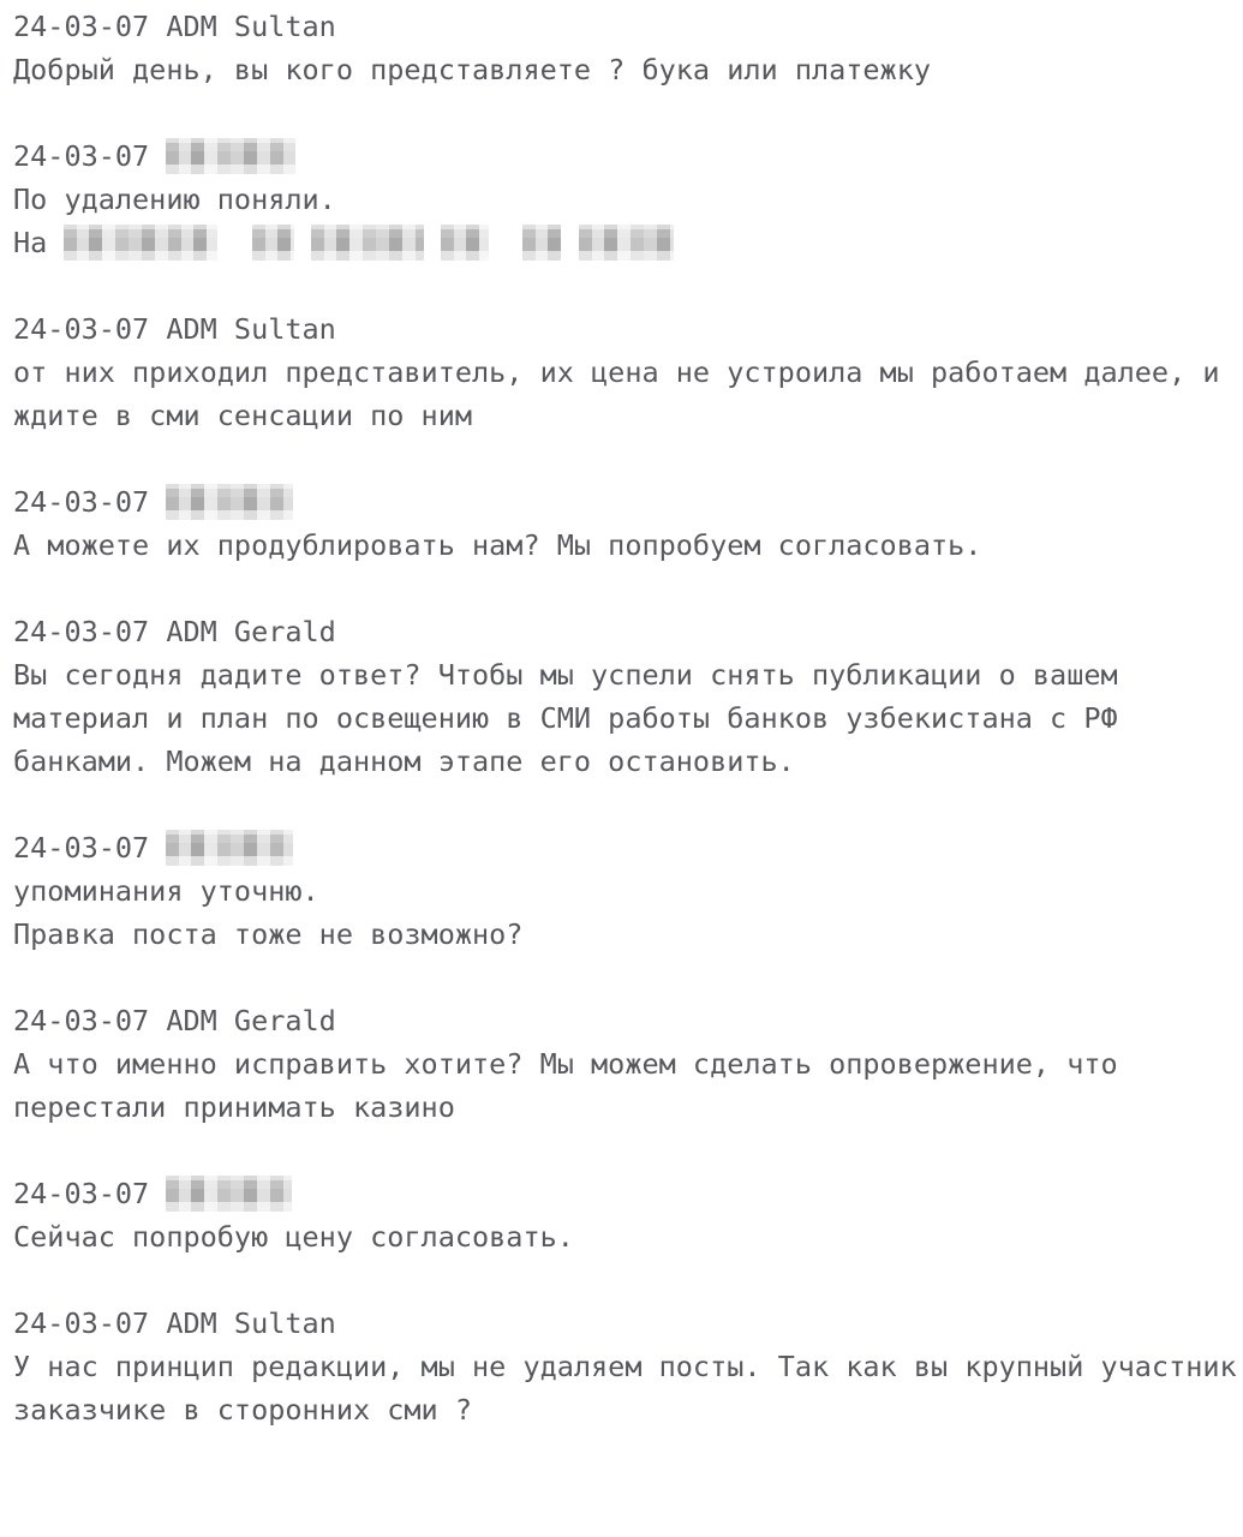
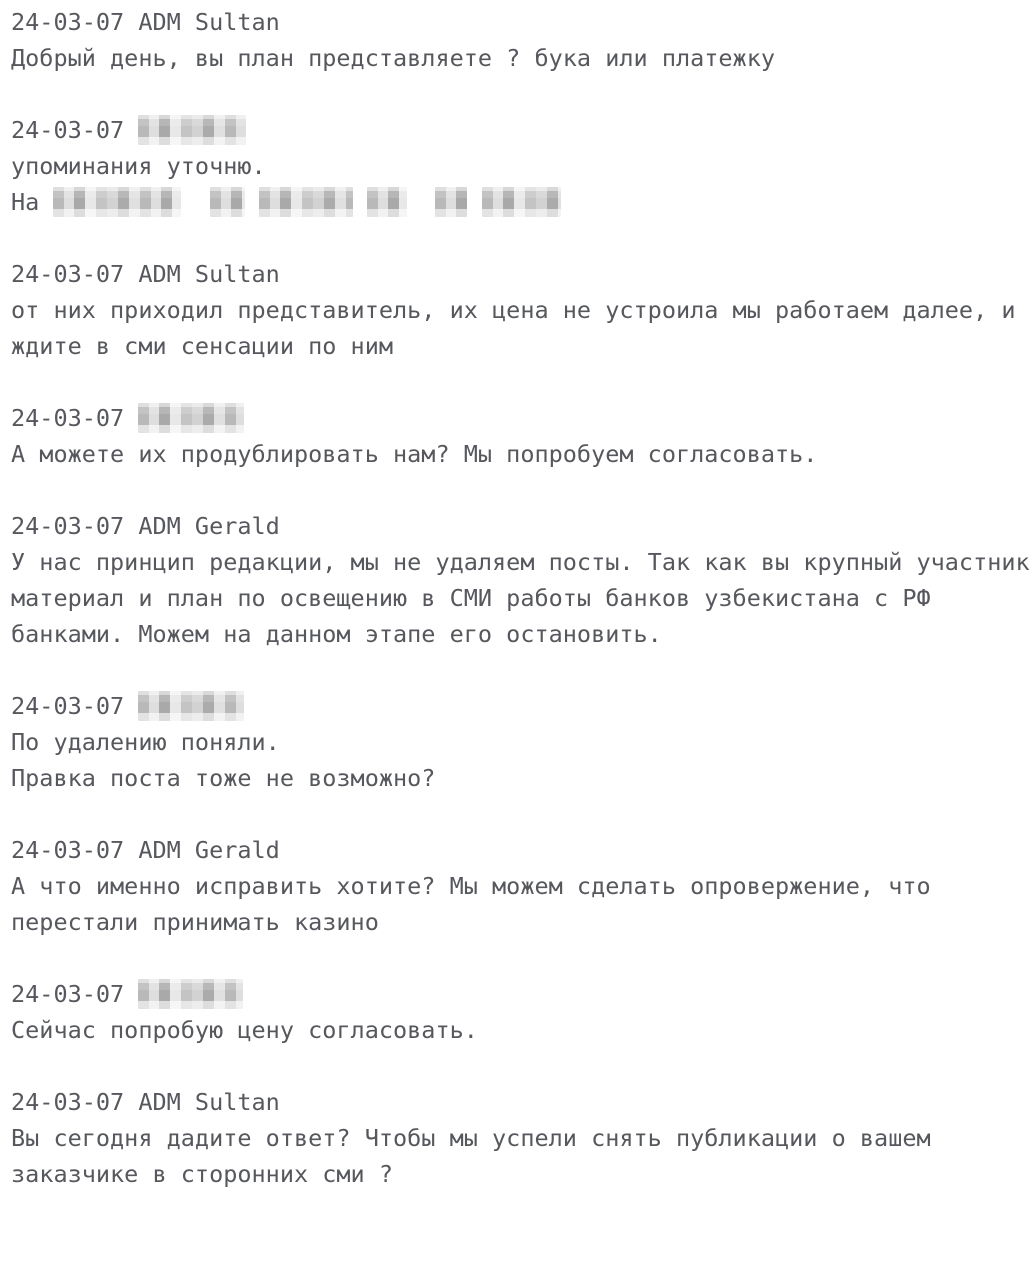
  24-03-07 ADM Sultan
- Добрый день, вы кого представляете ? бука или платежку
+ Добрый день, вы план представляете ? бука или платежку
  24-03-07
- По удалению поняли.
+ упоминания уточню.
  На
  24-03-07 ADM Sultan
  от них приходил представитель, их цена не устроила мы работаем далее, и
  ждите в сми сенсации по ним
  24-03-07
  А можете их продублировать нам? Мы попробуем согласовать.
  24-03-07 ADM Gerald
- Вы сегодня дадите ответ? Чтобы мы успели снять публикации о вашем
+ У нас принцип редакции, мы не удаляем посты. Так как вы крупный участник
  материал и план по освещению в СМИ работы банков узбекистана с РФ
  банками. Можем на данном этапе его остановить.
  24-03-07
- упоминания уточню.
+ По удалению поняли.
  Правка поста тоже не возможно?
  24-03-07 ADM Gerald
  А что именно исправить хотите? Мы можем сделать опровержение, что
  перестали принимать казино
  24-03-07
  Сейчас попробую цену согласовать.
  24-03-07 ADM Sultan
- У нас принцип редакции, мы не удаляем посты. Так как вы крупный участник
+ Вы сегодня дадите ответ? Чтобы мы успели снять публикации о вашем
  заказчике в сторонних сми ?
